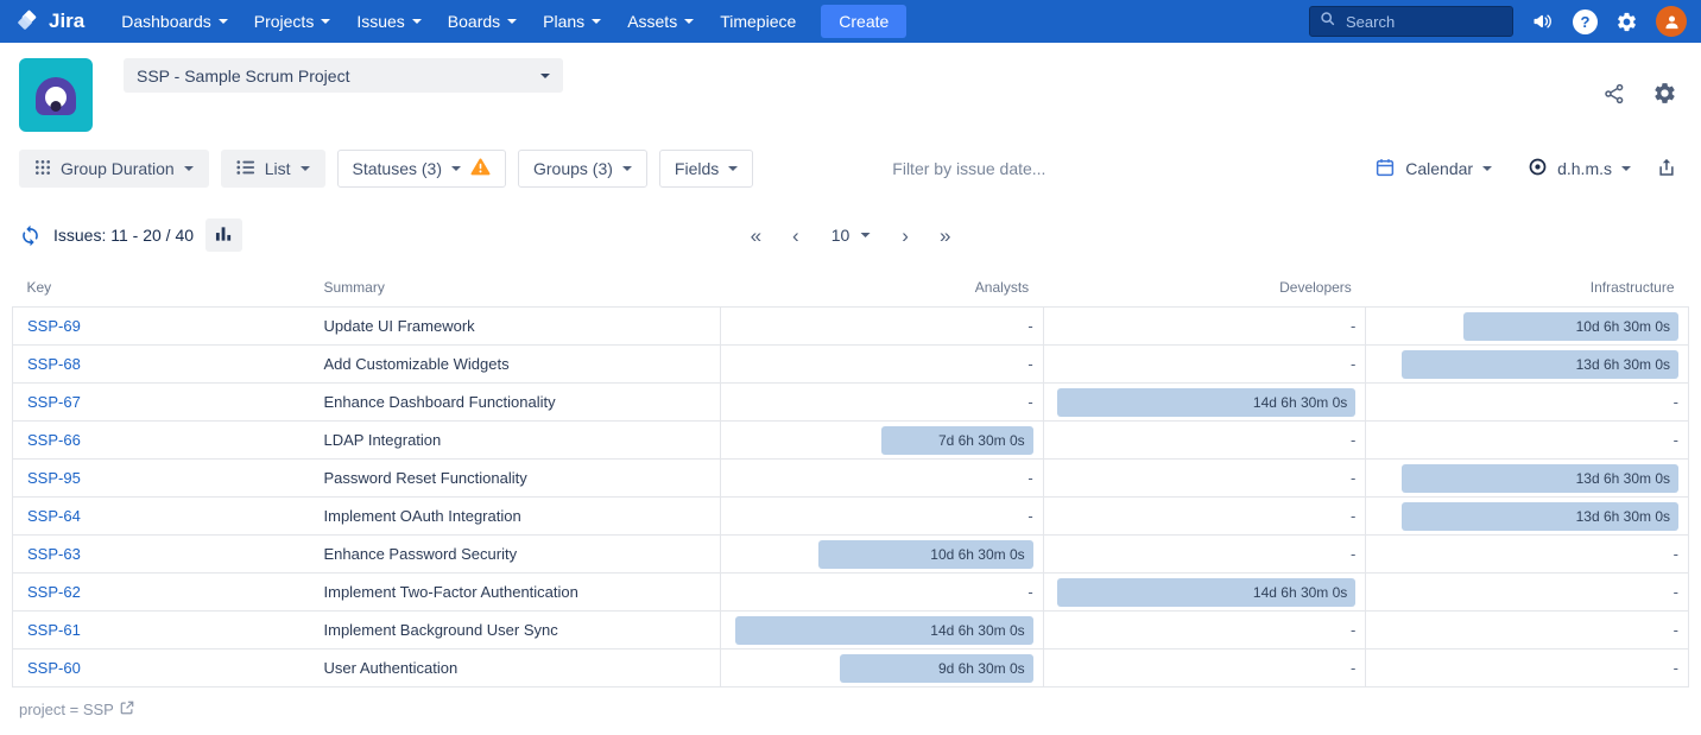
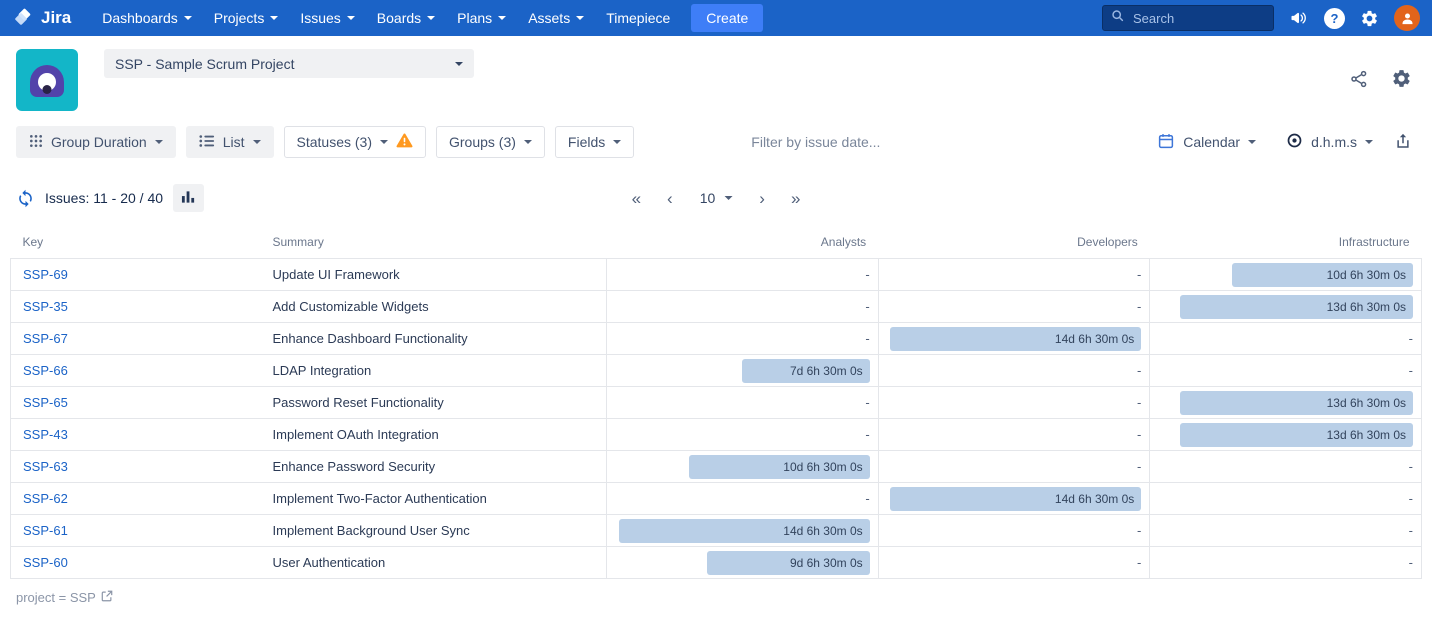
  Jira
  Dashboards
  Projects
  Issues
  Boards
  Plans
  Assets
  Timepiece
  Create
  Search
  ?
  SSP - Sample Scrum Project
  Group Duration
  List
  Statuses (3)
  Groups (3)
  Fields
  Filter by issue date...
  Calendar
  d.h.m.s
  Issues: 11 - 20 / 40
  «
  ‹
  10
  ›
  »
  Key	Summary	Analysts	Developers	Infrastructure
  SSP-69	Update UI Framework	-	-	10d 6h 30m 0s
- SSP-68	Add Customizable Widgets	-	-	13d 6h 30m 0s
+ SSP-35	Add Customizable Widgets	-	-	13d 6h 30m 0s
  SSP-67	Enhance Dashboard Functionality	-	14d 6h 30m 0s	-
  SSP-66	LDAP Integration	7d 6h 30m 0s	-	-
- SSP-95	Password Reset Functionality	-	-	13d 6h 30m 0s
+ SSP-65	Password Reset Functionality	-	-	13d 6h 30m 0s
- SSP-64	Implement OAuth Integration	-	-	13d 6h 30m 0s
+ SSP-43	Implement OAuth Integration	-	-	13d 6h 30m 0s
  SSP-63	Enhance Password Security	10d 6h 30m 0s	-	-
  SSP-62	Implement Two-Factor Authentication	-	14d 6h 30m 0s	-
  SSP-61	Implement Background User Sync	14d 6h 30m 0s	-	-
  SSP-60	User Authentication	9d 6h 30m 0s	-	-
  project = SSP
